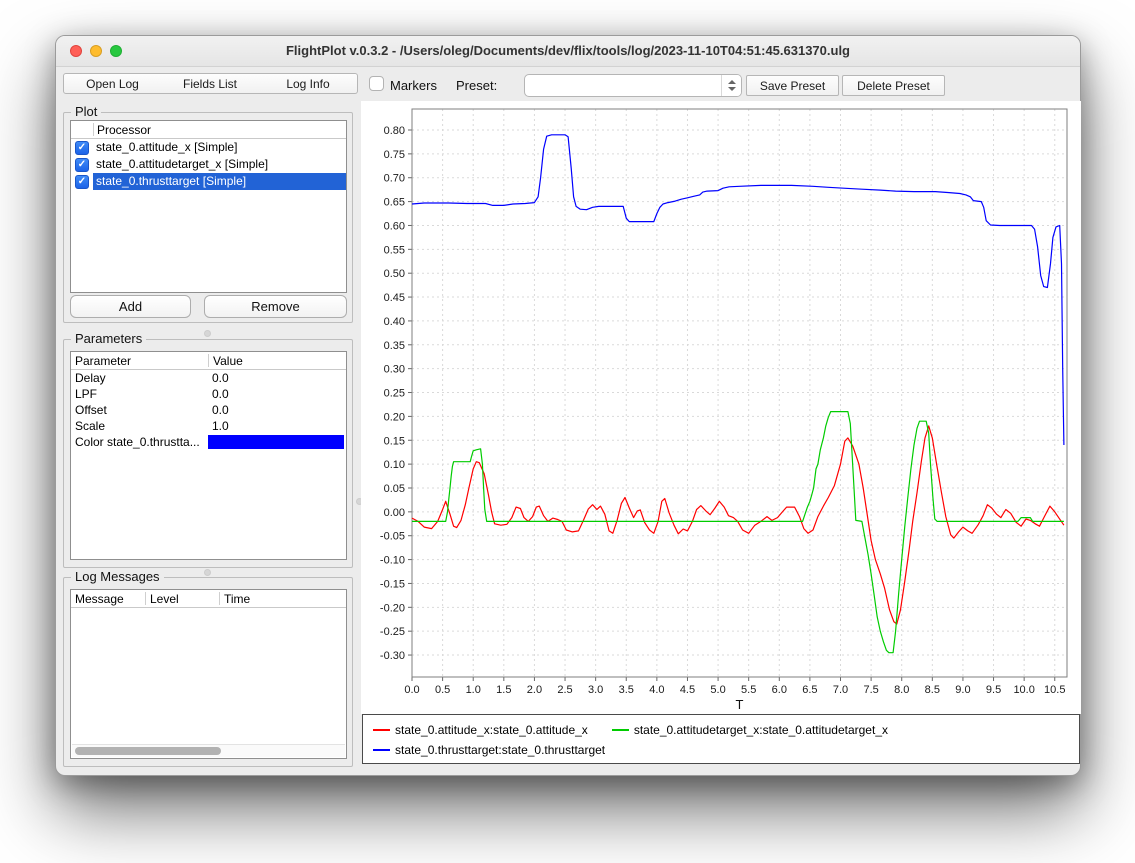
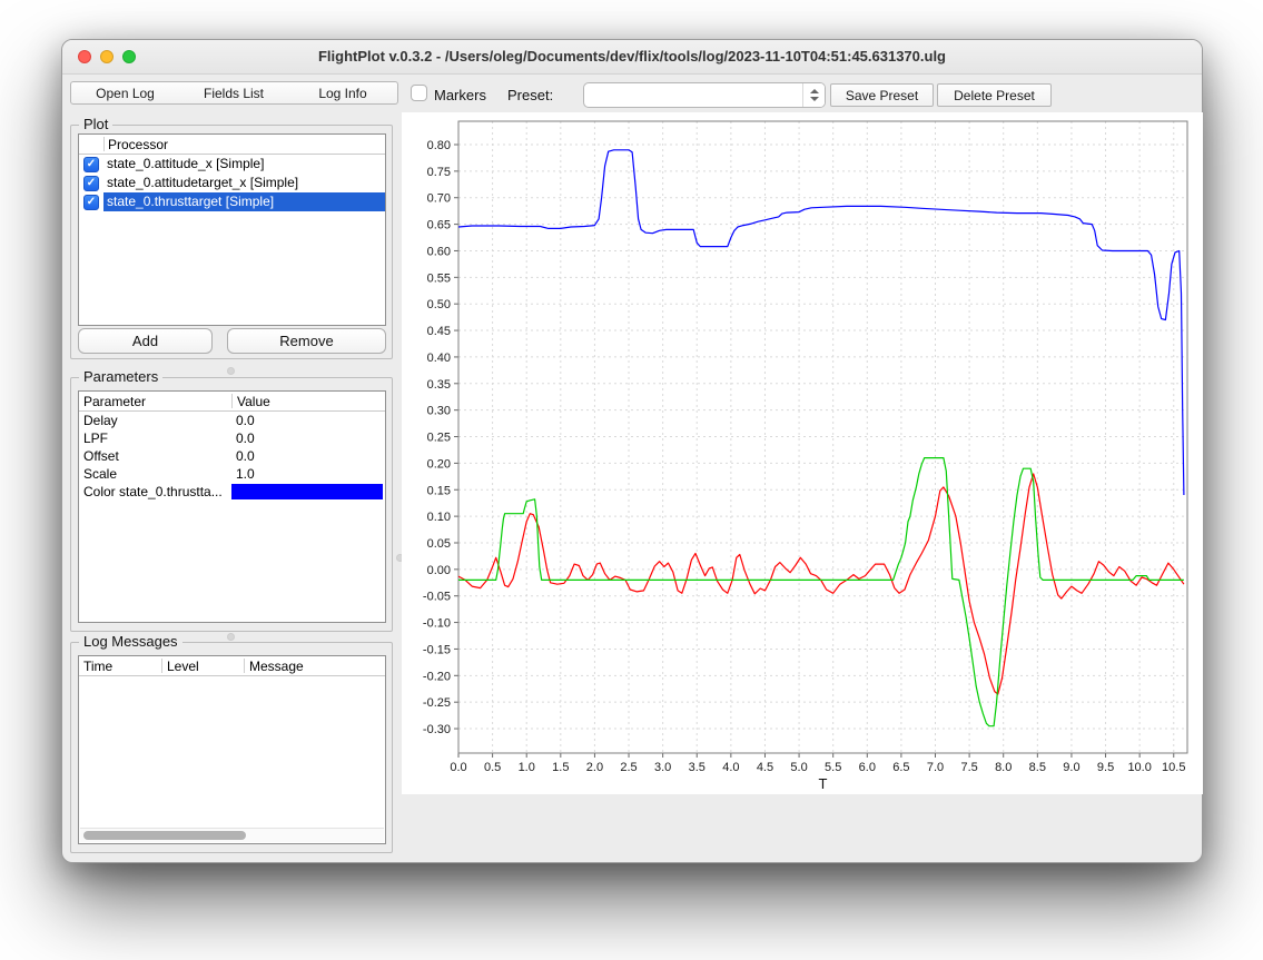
  FlightPlot v.0.3.2 - /Users/oleg/Documents/dev/flix/tools/log/2023-11-10T04:51:45.631370.ulg
  Open Log
  Fields List
  Log Info
  Markers
  Preset:
  Save Preset
  Delete Preset
  Plot
  Processor
  ✓
  state_0.attitude_x [Simple]
  ✓
  state_0.attitudetarget_x [Simple]
  ✓
  state_0.thrusttarget [Simple]
  Add
  Remove
  Parameters
  Parameter
  Value
  Delay
  0.0
  LPF
  0.0
  Offset
  0.0
  Scale
  1.0
  Color state_0.thrustta...
  Log Messages
- Message
+ Time
  Level
- Time
+ Message
  -0.30
  -0.25
  -0.20
  -0.15
  -0.10
  -0.05
  0.00
  0.05
  0.10
  0.15
  0.20
  0.25
  0.30
  0.35
  0.40
  0.45
  0.50
  0.55
  0.60
  0.65
  0.70
  0.75
  0.80
  0.0
  0.5
  1.0
  1.5
  2.0
  2.5
  3.0
  3.5
  4.0
  4.5
  5.0
  5.5
  6.0
  6.5
  7.0
  7.5
  8.0
  8.5
  9.0
  9.5
  10.0
  10.5
  T
- state_0.attitude_x:state_0.attitude_x
- state_0.attitudetarget_x:state_0.attitudetarget_x
- state_0.thrusttarget:state_0.thrusttarget
